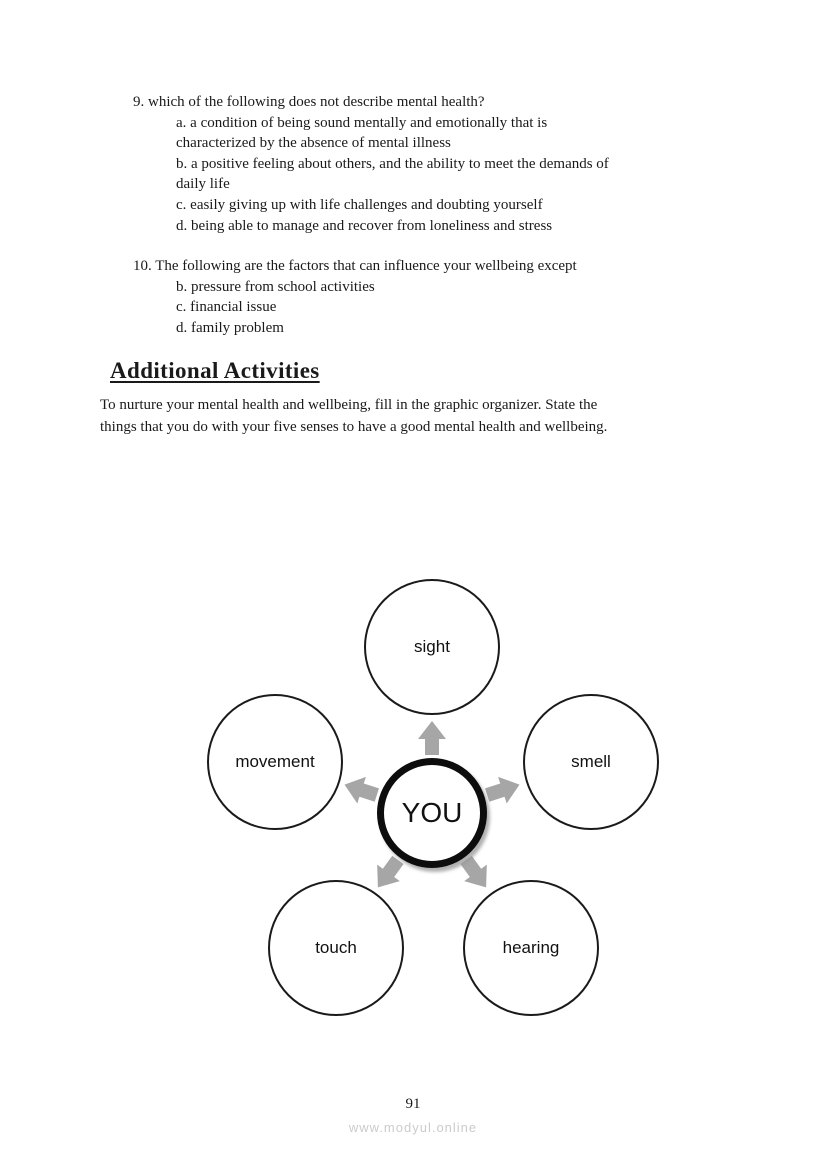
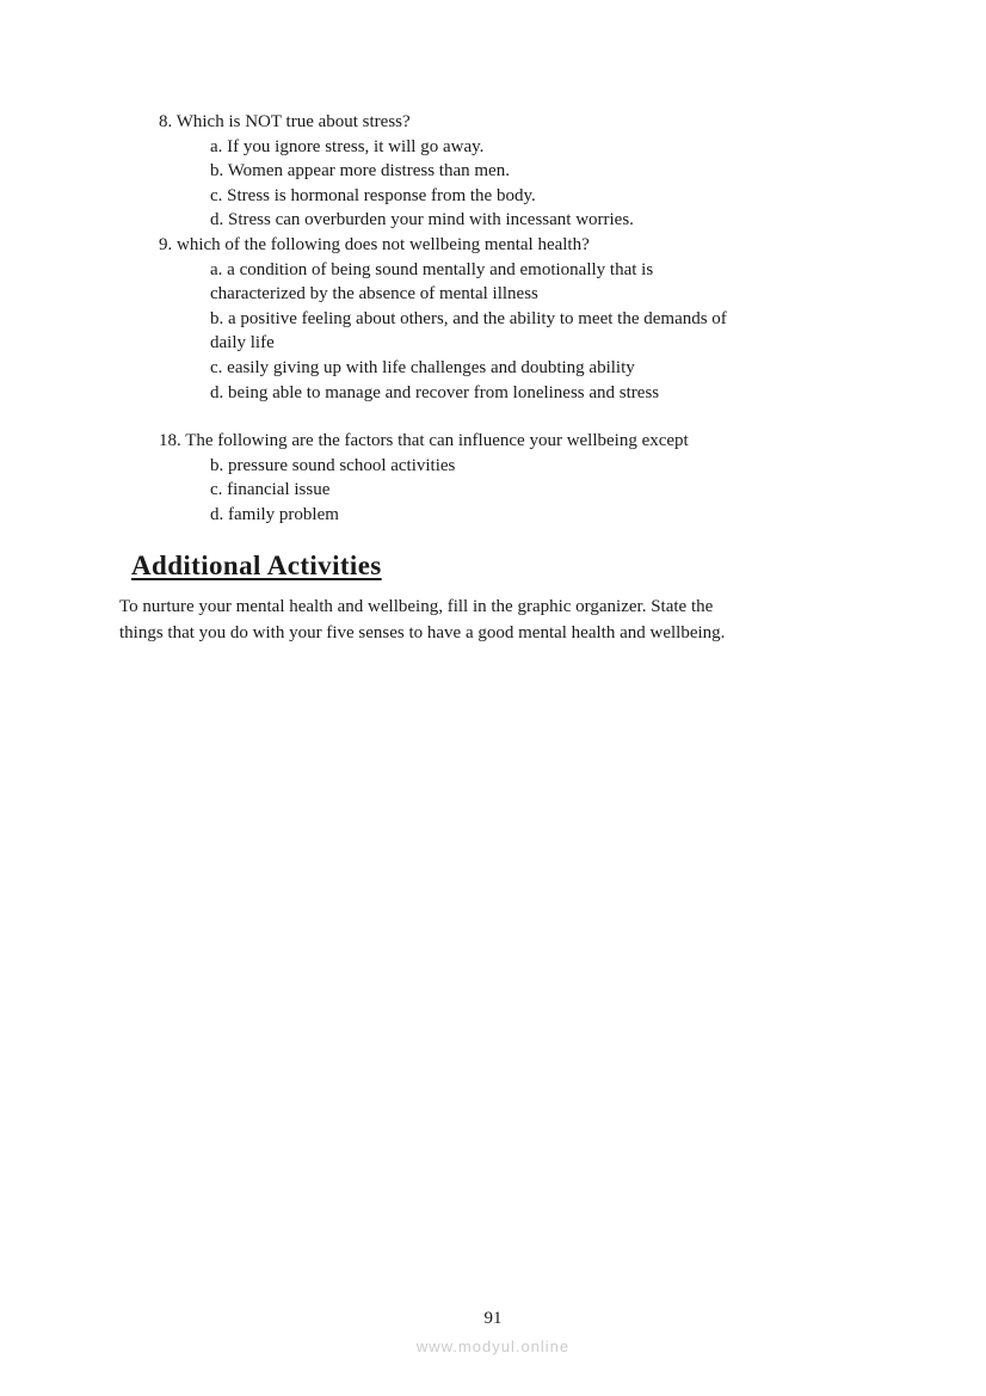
+ 8. Which is NOT true about stress?
+ a. If you ignore stress, it will go away.
+ b. Women appear more distress than men.
+ c. Stress is hormonal response from the body.
+ d. Stress can overburden your mind with incessant worries.
- 9. which of the following does not describe mental health?
+ 9. which of the following does not wellbeing mental health?
  a. a condition of being sound mentally and emotionally that is
  characterized by the absence of mental illness
  b. a positive feeling about others, and the ability to meet the demands of
  daily life
- c. easily giving up with life challenges and doubting yourself
+ c. easily giving up with life challenges and doubting ability
  d. being able to manage and recover from loneliness and stress
- 10. The following are the factors that can influence your wellbeing except
+ 18. The following are the factors that can influence your wellbeing except
- b. pressure from school activities
+ b. pressure sound school activities
  c. financial issue
  d. family problem
  Additional Activities
  To nurture your mental health and wellbeing, fill in the graphic organizer. State the
  things that you do with your five senses to have a good mental health and wellbeing.
- sight
- smell
- hearing
- touch
- movement
- YOU
  91
  www.modyul.online
